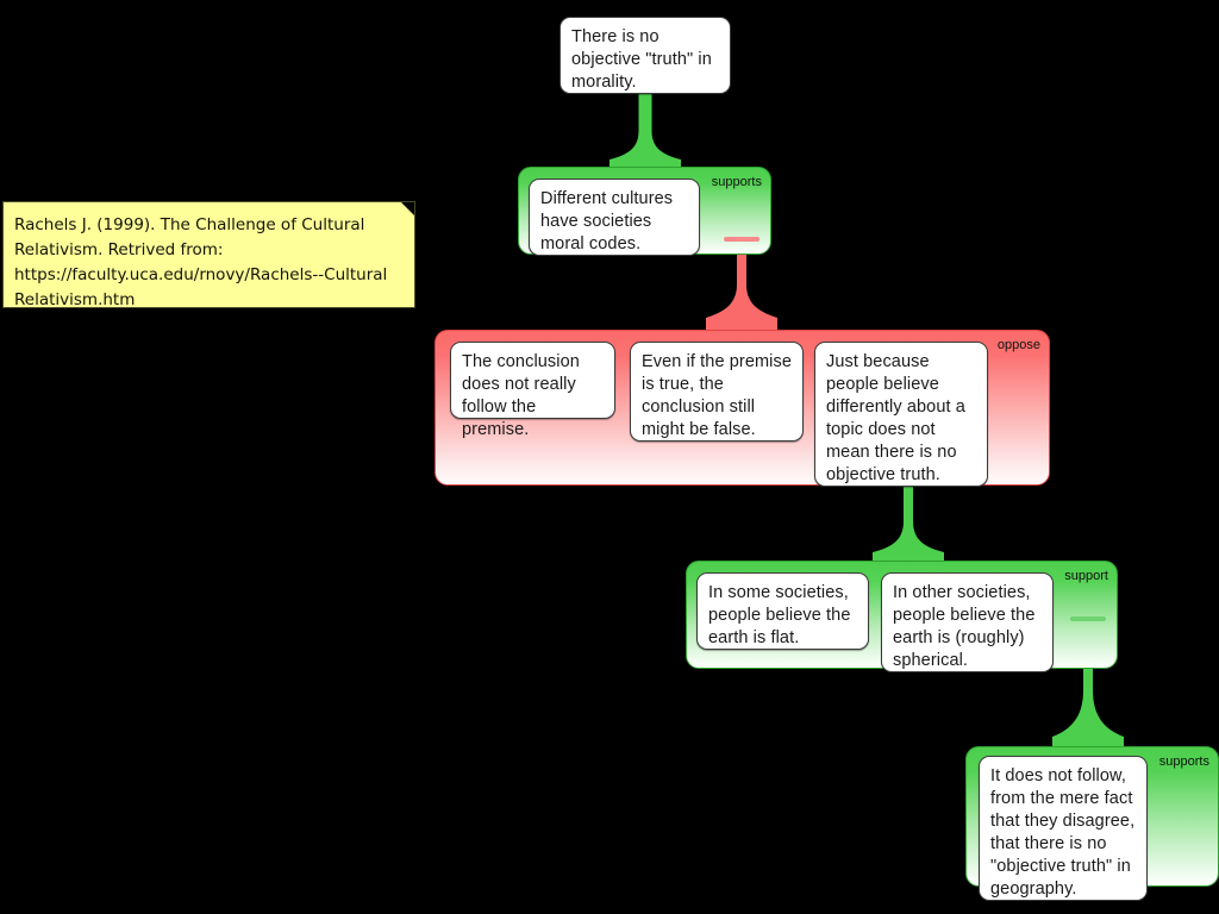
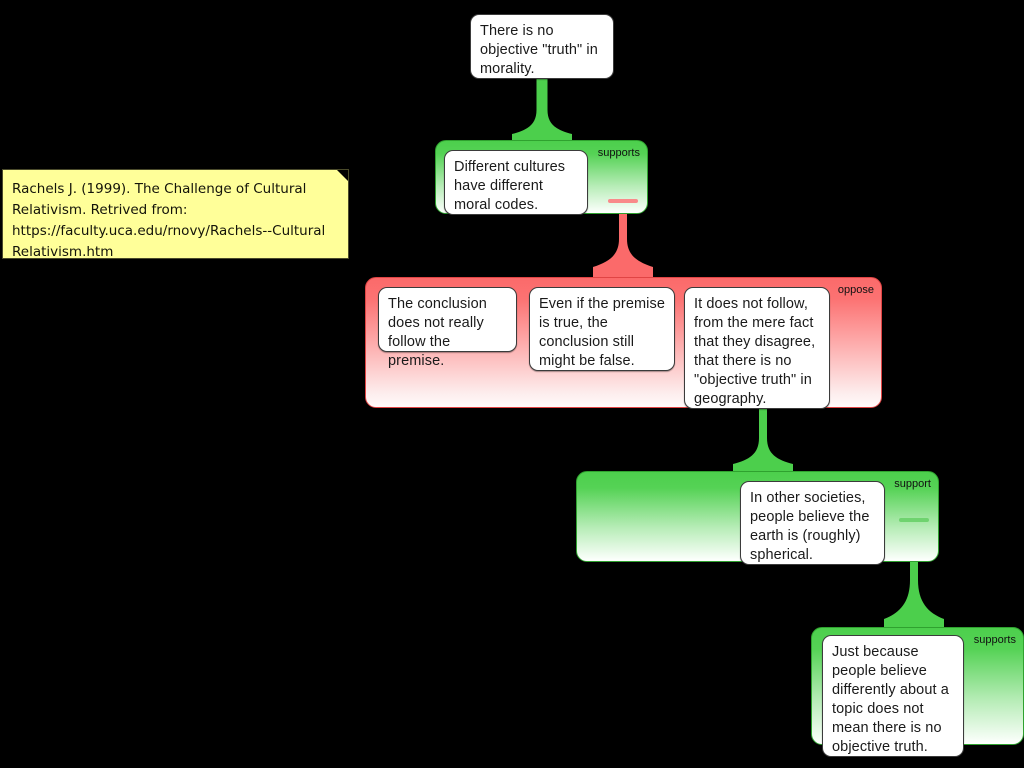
  There is no objective "truth" in morality.
  supports
- Different cultures have societies moral codes.
+ Different cultures have different moral codes.
  oppose
  The conclusion does not really follow the premise.
  Even if the premise is true, the conclusion still might be false.
- Just because people believe differently about a topic does not mean there is no objective truth.
+ It does not follow, from the mere fact that they disagree, that there is no "objective truth" in geography.
  support
- In some societies, people believe the earth is flat.
  In other societies, people believe the earth is (roughly) spherical.
  supports
- It does not follow, from the mere fact that they disagree, that there is no "objective truth" in geography.
+ Just because people believe differently about a topic does not mean there is no objective truth.
  Rachels J. (1999). The Challenge of Cultural Relativism. Retrived from: https://faculty.uca.edu/rnovy/Rachels--Cultural Relativism.htm
